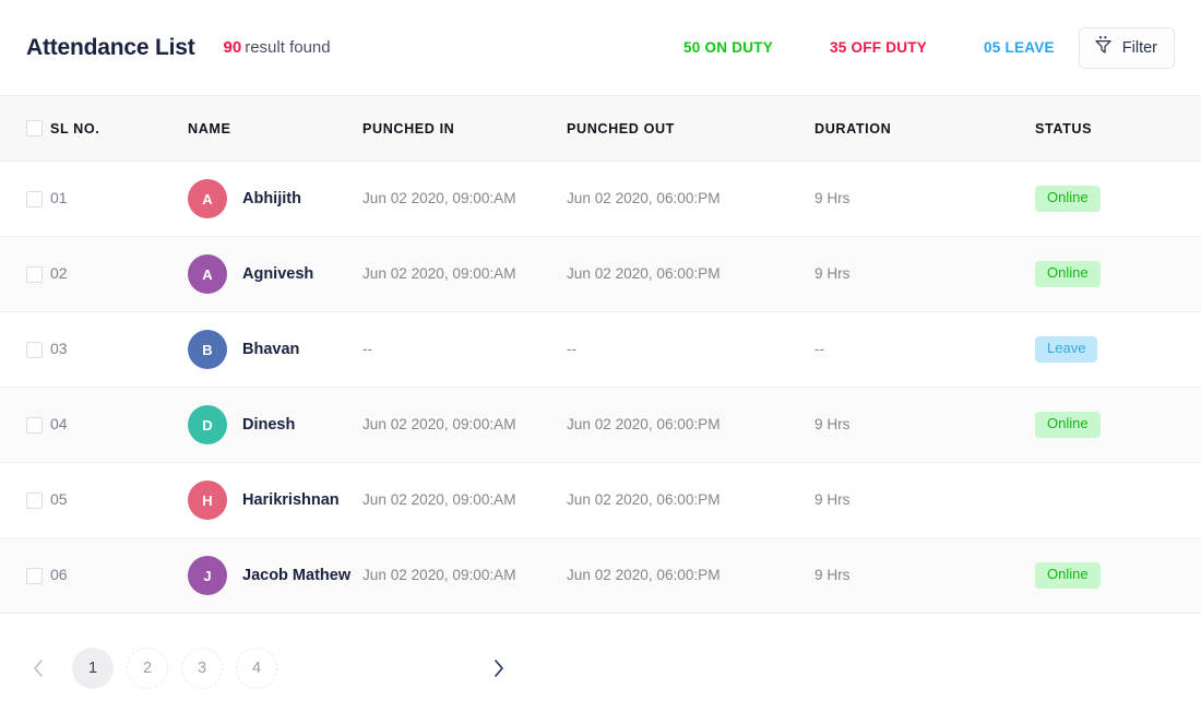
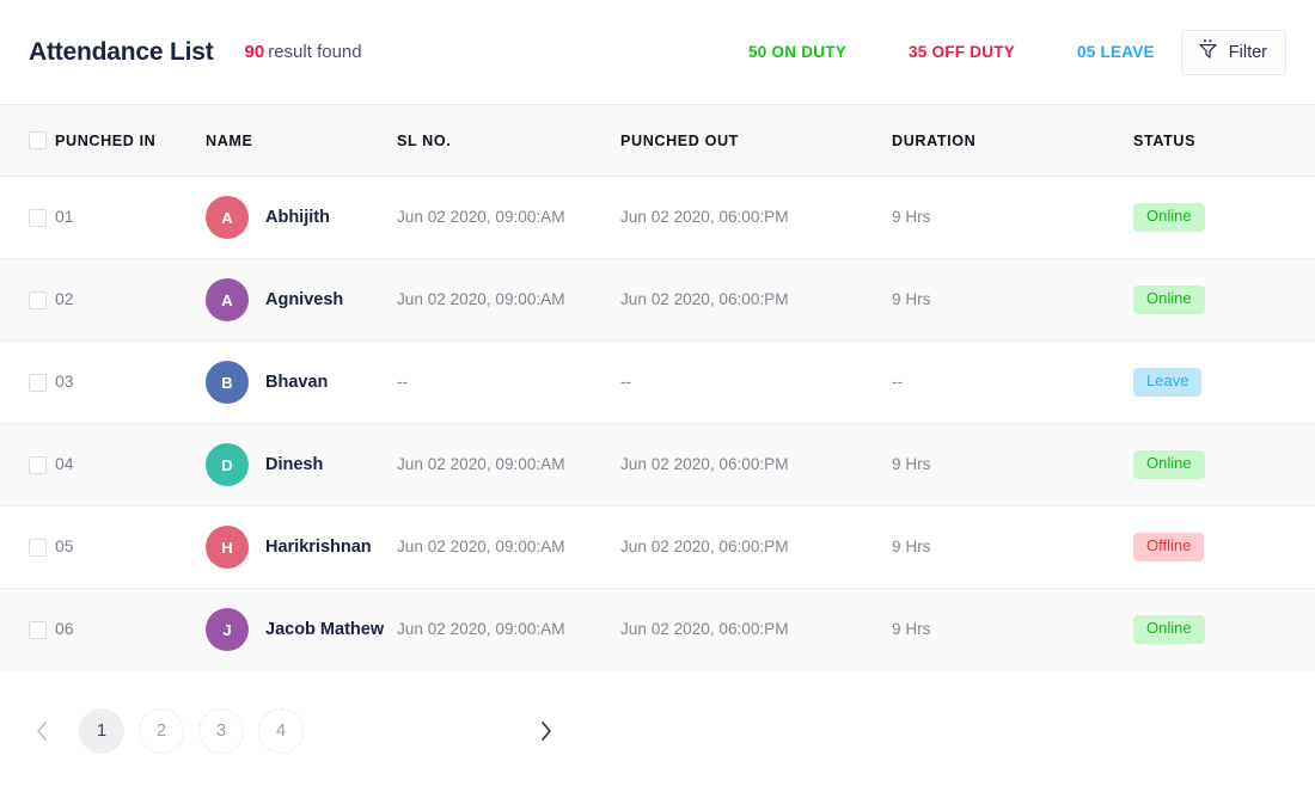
  Attendance List
  90 result found
  50 ON DUTY
  35 OFF DUTY
  05 LEAVE
  Filter
- SL NO.
+ PUNCHED IN
  NAME
- PUNCHED IN
+ SL NO.
  PUNCHED OUT
  DURATION
  STATUS
  01
  A
  Abhijith
  Jun 02 2020, 09:00:AM
  Jun 02 2020, 06:00:PM
  9 Hrs
  Online
  02
  A
  Agnivesh
  Jun 02 2020, 09:00:AM
  Jun 02 2020, 06:00:PM
  9 Hrs
  Online
  03
  B
  Bhavan
  --
  --
  --
  Leave
  04
  D
  Dinesh
  Jun 02 2020, 09:00:AM
  Jun 02 2020, 06:00:PM
  9 Hrs
  Online
  05
  H
  Harikrishnan
  Jun 02 2020, 09:00:AM
  Jun 02 2020, 06:00:PM
  9 Hrs
+ Offline
  06
  J
  Jacob Mathew
  Jun 02 2020, 09:00:AM
  Jun 02 2020, 06:00:PM
  9 Hrs
  Online
  1
  2
  3
  4
